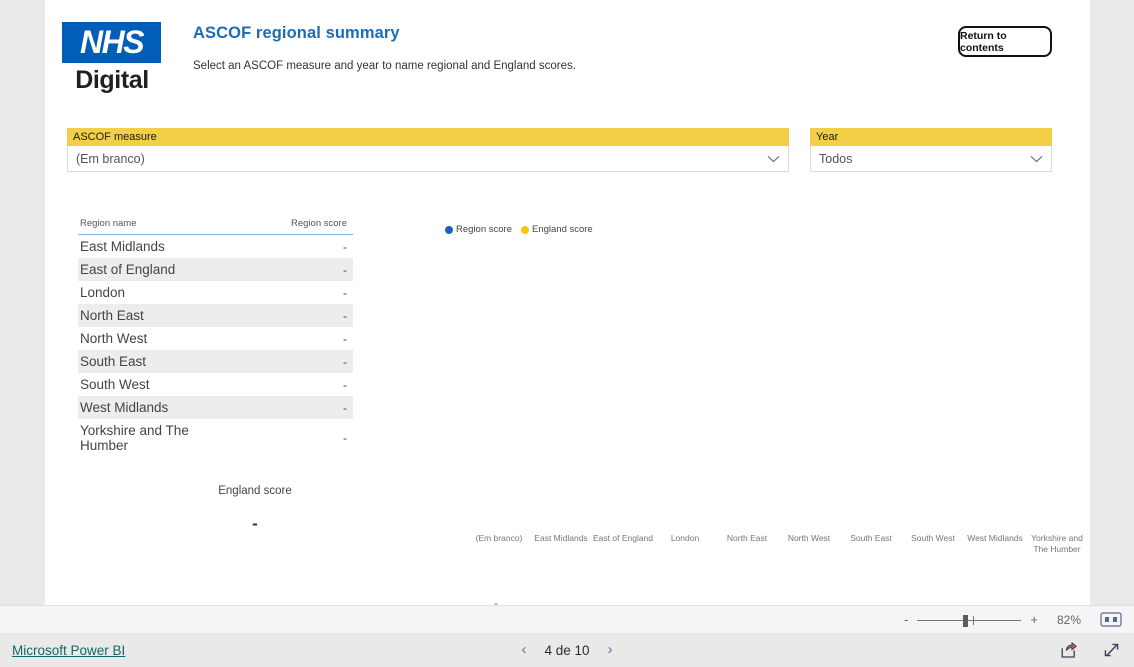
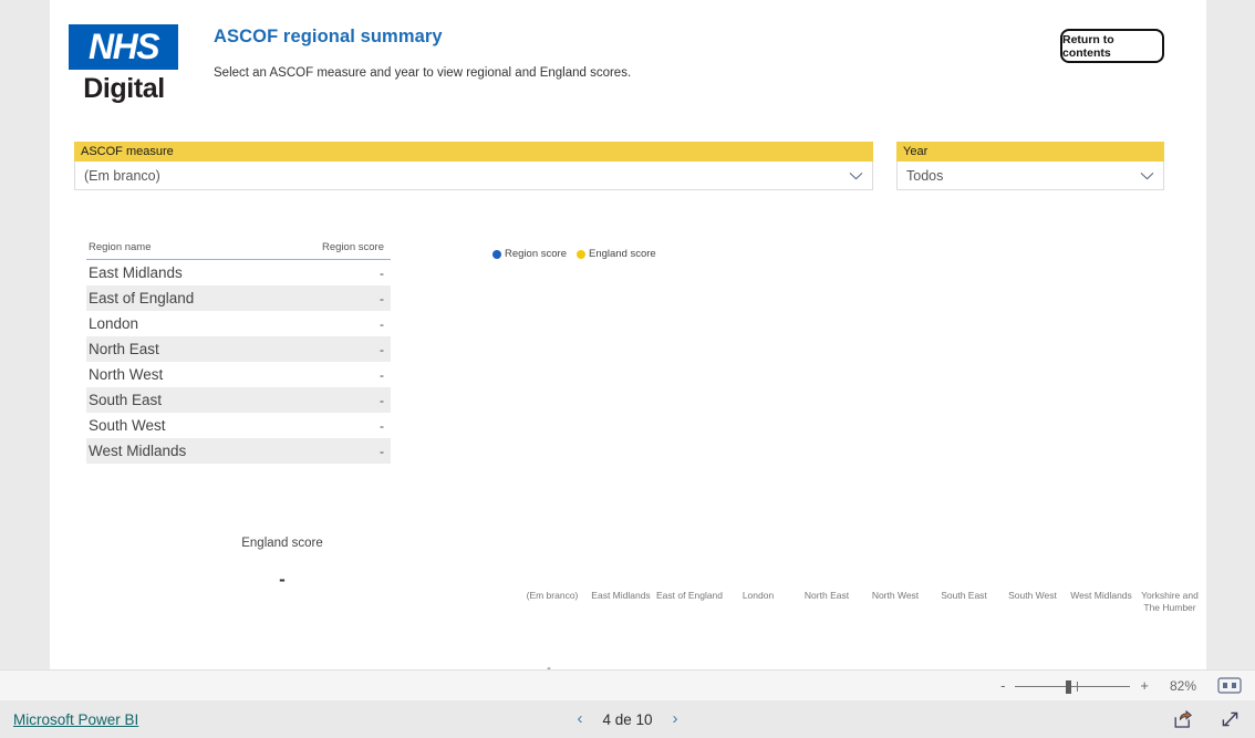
  NHS
  Digital
  ASCOF regional summary
- Select an ASCOF measure and year to name regional and England scores.
+ Select an ASCOF measure and year to view regional and England scores.
  Return to contents
  ASCOF measure
  (Em branco)
  Year
  Todos
  Region name	Region score
  East Midlands	-
  East of England	-
  London	-
  North East	-
  North West	-
  South East	-
  South West	-
  West Midlands	-
- Yorkshire and The Humber	-
  England score
  -
  Region score
  England score
  (Em branco)
  East Midlands
  East of England
  London
  North East
  North West
  South East
  South West
  West Midlands
  Yorkshire and The Humber
  -
  -
  +
  82%
  Microsoft Power BI
  ‹
  4 de 10
  ›
